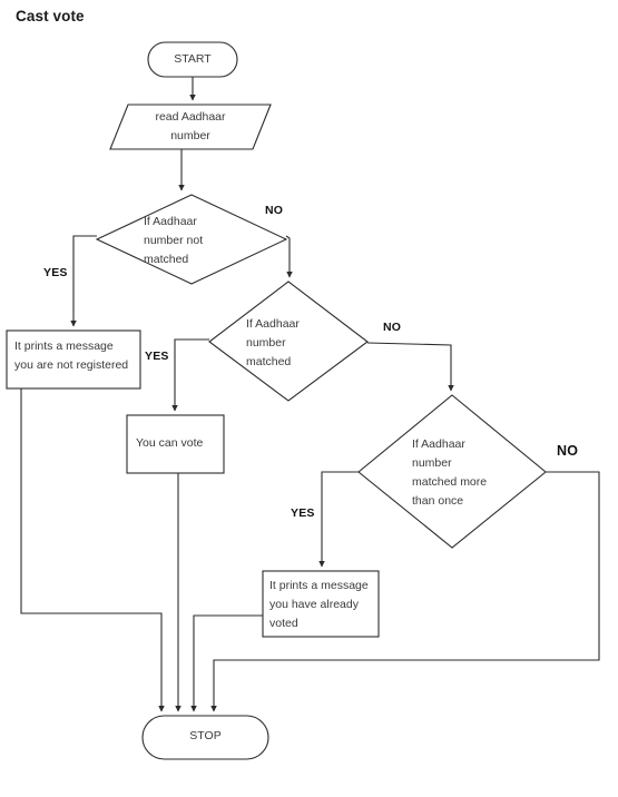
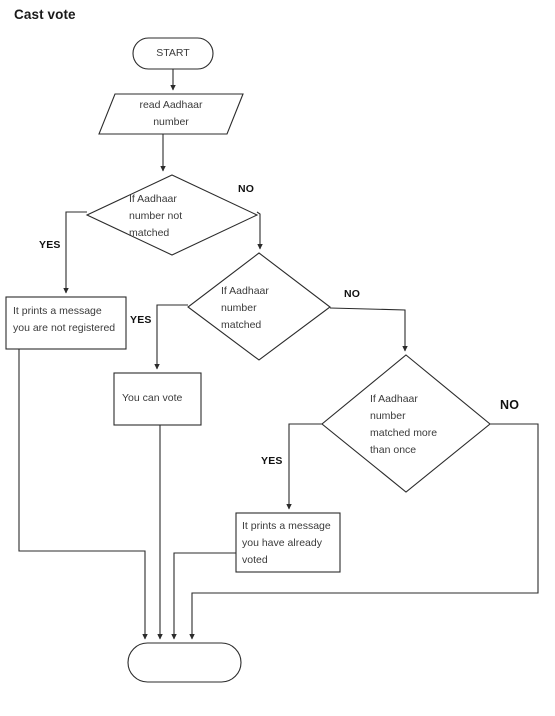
  Cast vote
  START
  read Aadhaar
  number
  If Aadhaar
  number not
  matched
  It prints a message
  you are not registered
  If Aadhaar
  number
  matched
  You can vote
  If Aadhaar
  number
  matched more
  than once
  It prints a message
  you have already
  voted
- STOP
  YES
  NO
  YES
  NO
  YES
  NO
